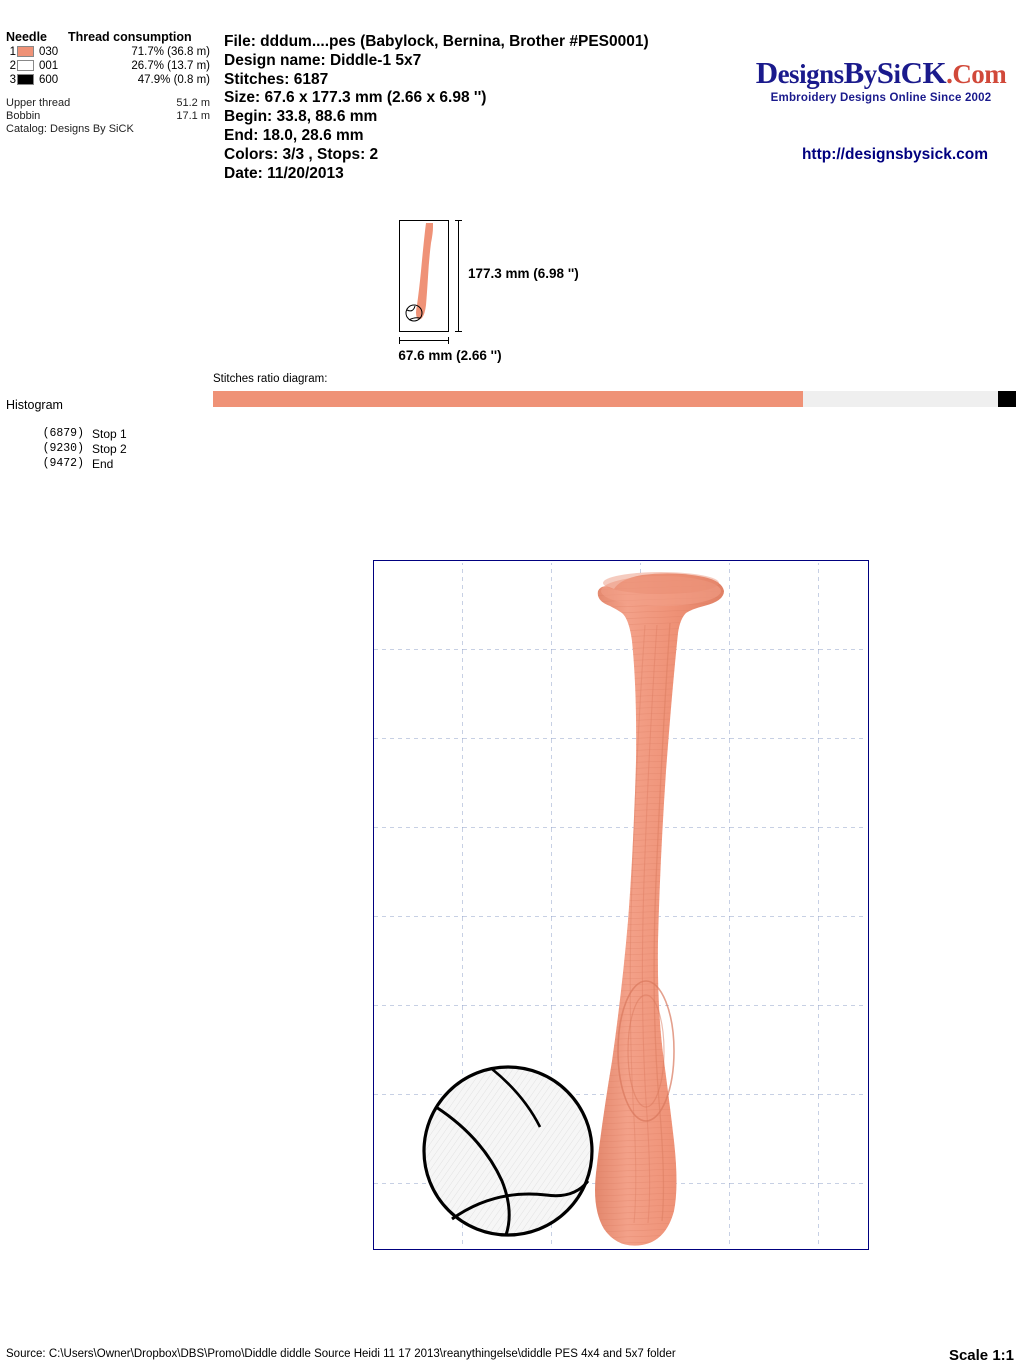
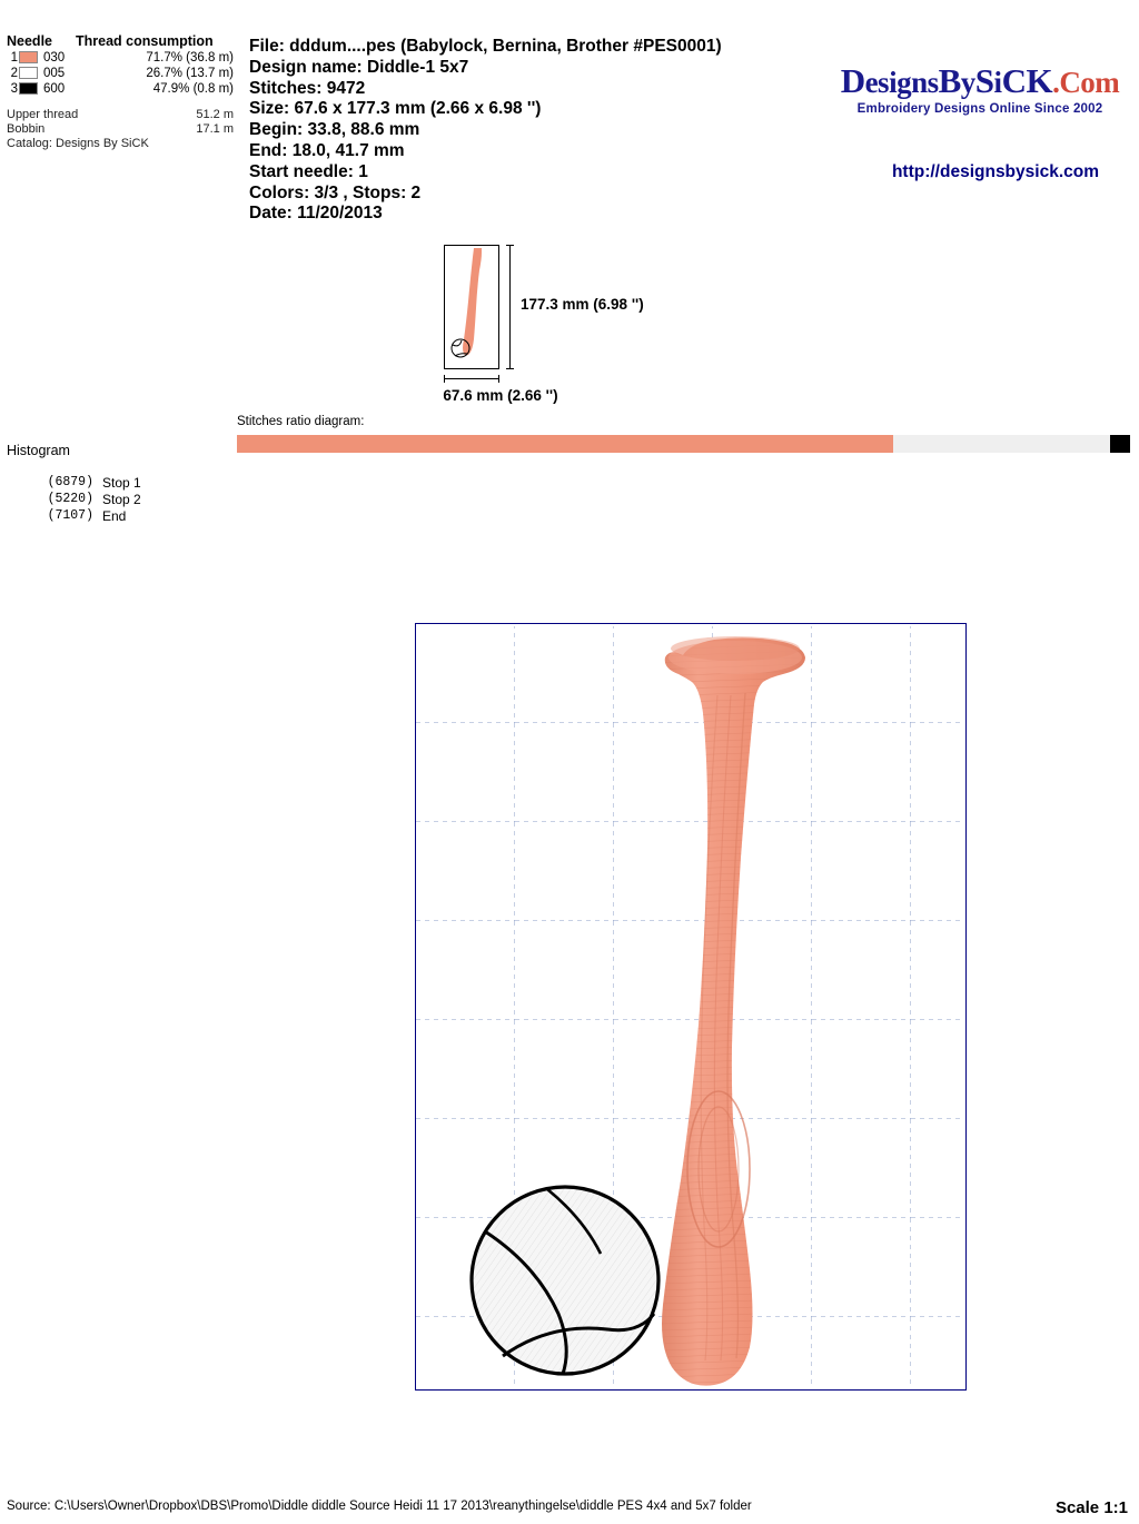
  Needle
  Thread consumption
  1
  030
  71.7% (36.8 m)
  2
- 001
+ 005
  26.7% (13.7 m)
  3
  600
  47.9% (0.8 m)
  Upper thread
  51.2 m
  Bobbin
  17.1 m
  Catalog: Designs By SiCK
  File: dddum....pes (Babylock, Bernina, Brother #PES0001)
  Design name: Diddle-1 5x7
- Stitches: 6187
+ Stitches: 9472
  Size: 67.6 x 177.3 mm (2.66 x 6.98 '')
  Begin: 33.8, 88.6 mm
- End: 18.0, 28.6 mm
+ End: 18.0, 41.7 mm
+ Start needle: 1
  Colors: 3/3 , Stops: 2
  Date: 11/20/2013
  DesignsBySiCK.Com
  Embroidery Designs Online Since 2002
  http://designsbysick.com
  177.3 mm (6.98 '')
  67.6 mm (2.66 '')
  Stitches ratio diagram:
  Histogram
  (6879)
  Stop 1
- (9230)
+ (5220)
  Stop 2
- (9472)
+ (7107)
  End
  Source: C:\Users\Owner\Dropbox\DBS\Promo\Diddle diddle Source Heidi 11 17 2013\reanythingelse\diddle PES 4x4 and 5x7 folder
  Scale 1:1
